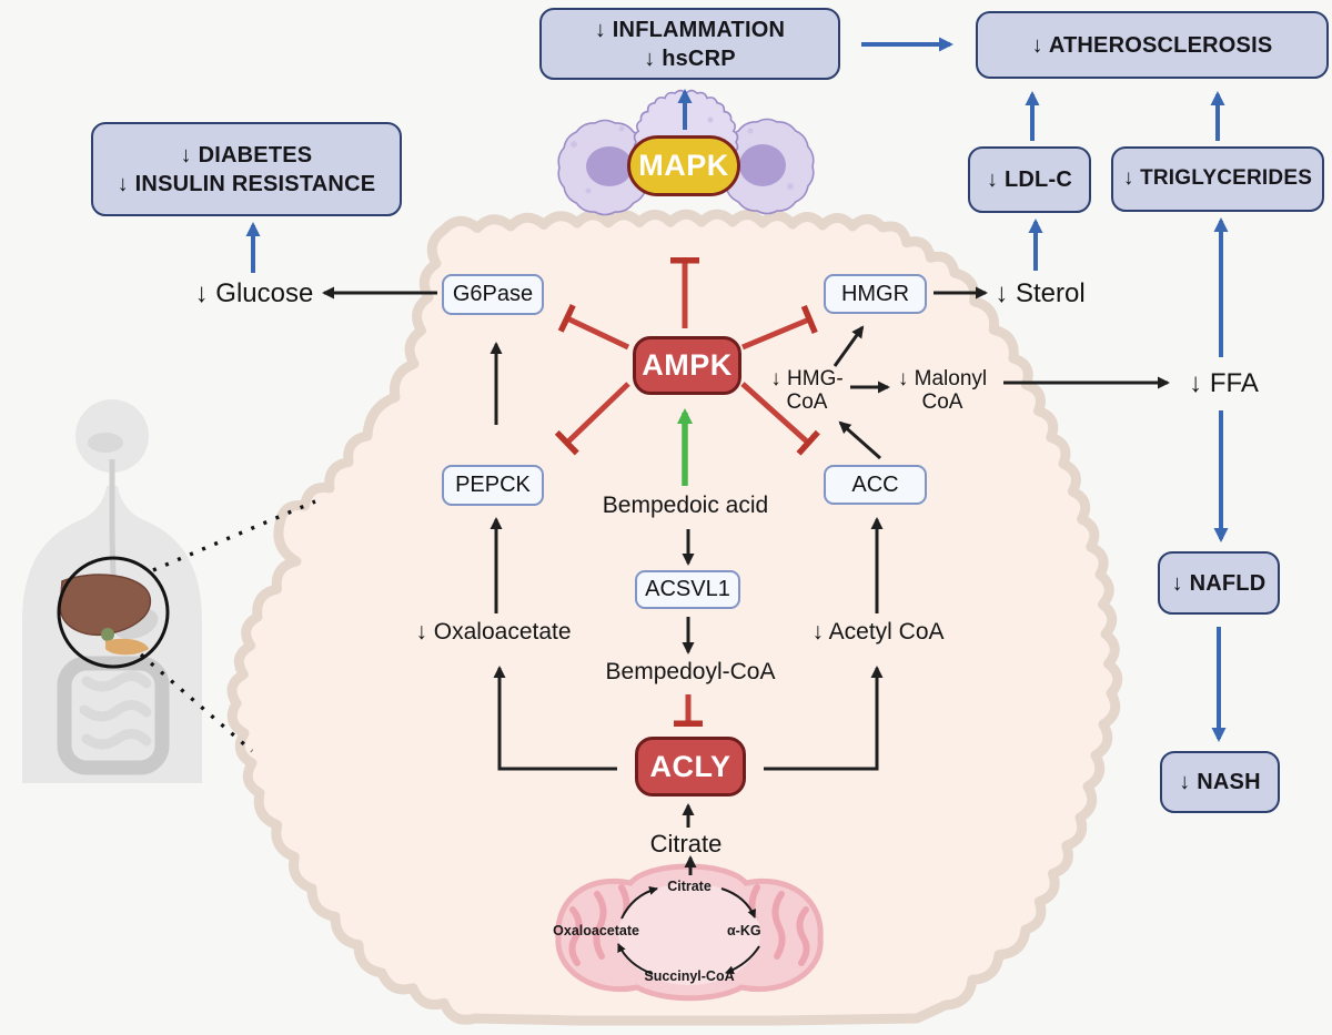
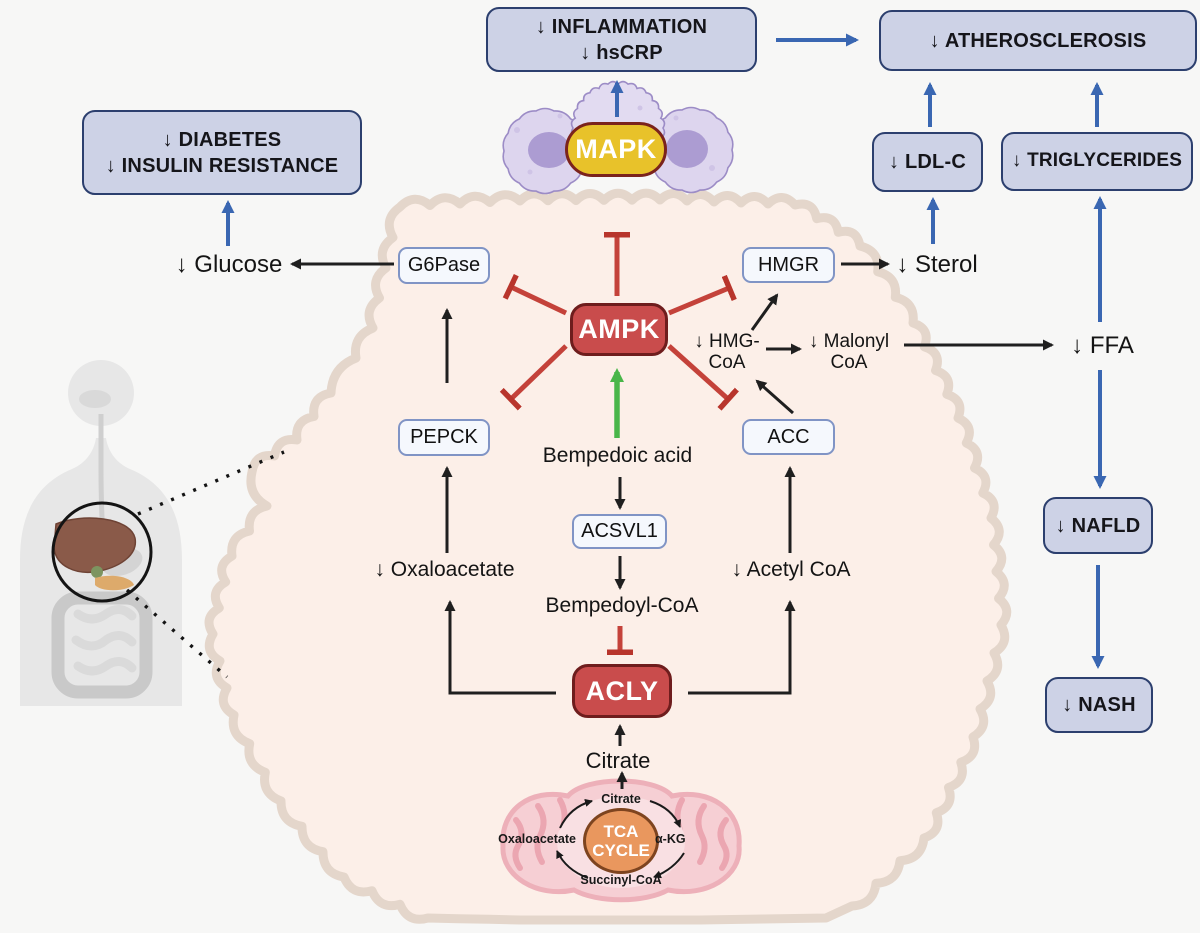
  ↓ INFLAMMATION
  ↓ hsCRP
  ↓ ATHEROSCLEROSIS
  ↓ DIABETES
  ↓ INSULIN RESISTANCE
  ↓ LDL-C
  ↓ TRIGLYCERIDES
  ↓ NAFLD
  ↓ NASH
  MAPK
  AMPK
  ACLY
  G6Pase
  HMGR
  PEPCK
  ACC
  ACSVL1
+ TCA
+ CYCLE
  ↓ Glucose
  ↓ Sterol
  ↓ HMG-
  CoA
  ↓ Malonyl
  CoA
  ↓ FFA
  Bempedoic acid
  ↓ Oxaloacetate
  ↓ Acetyl CoA
  Bempedoyl-CoA
  Citrate
  Citrate
  α-KG
  Succinyl-CoA
  Oxaloacetate
